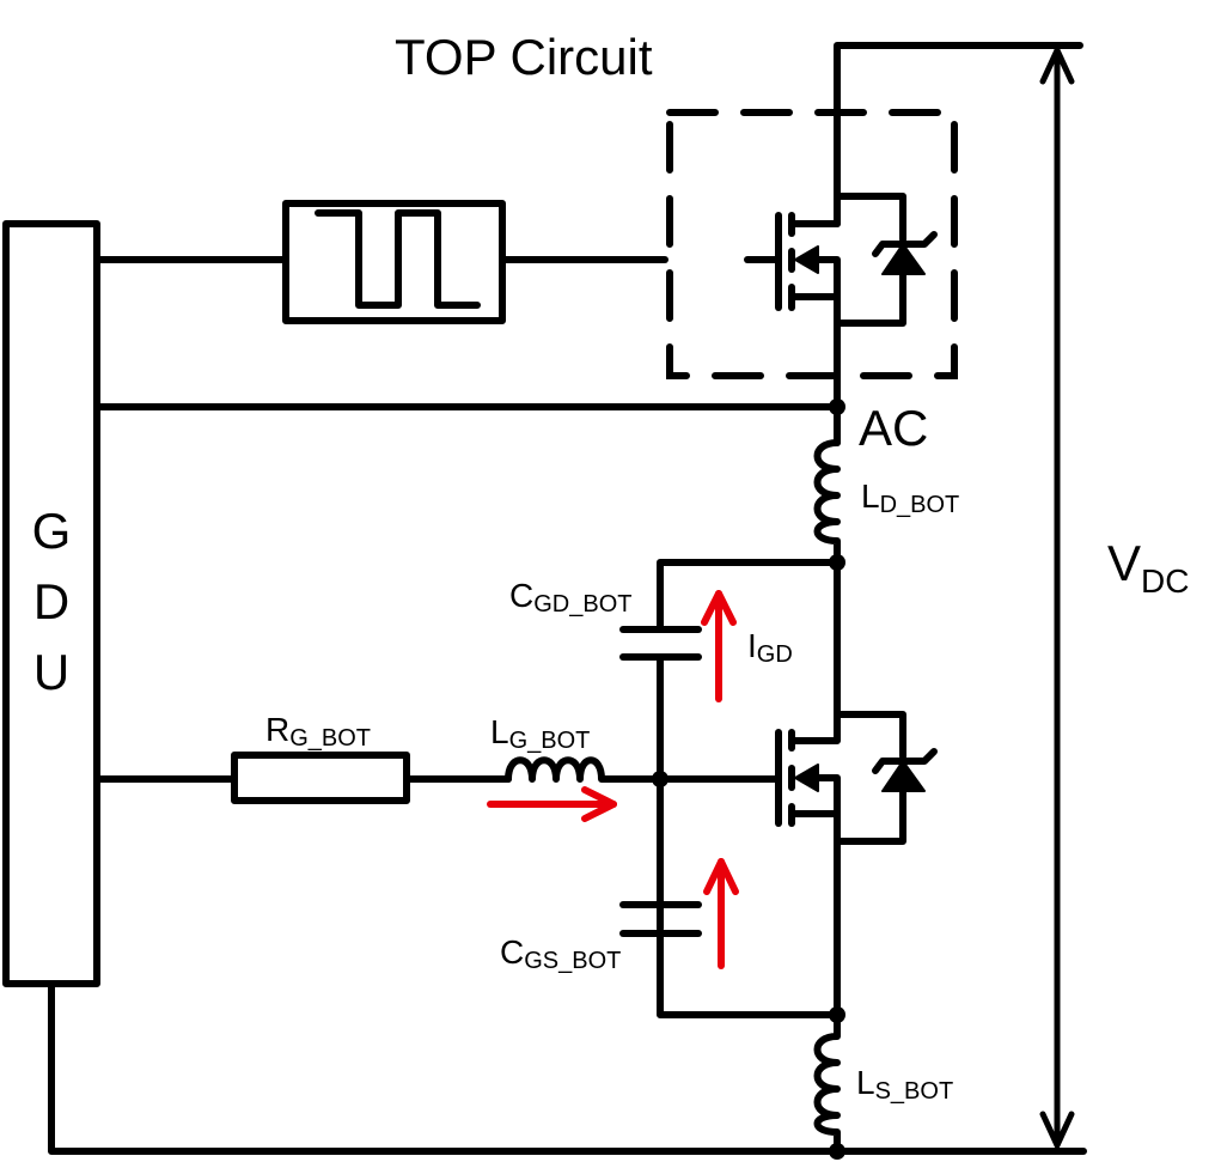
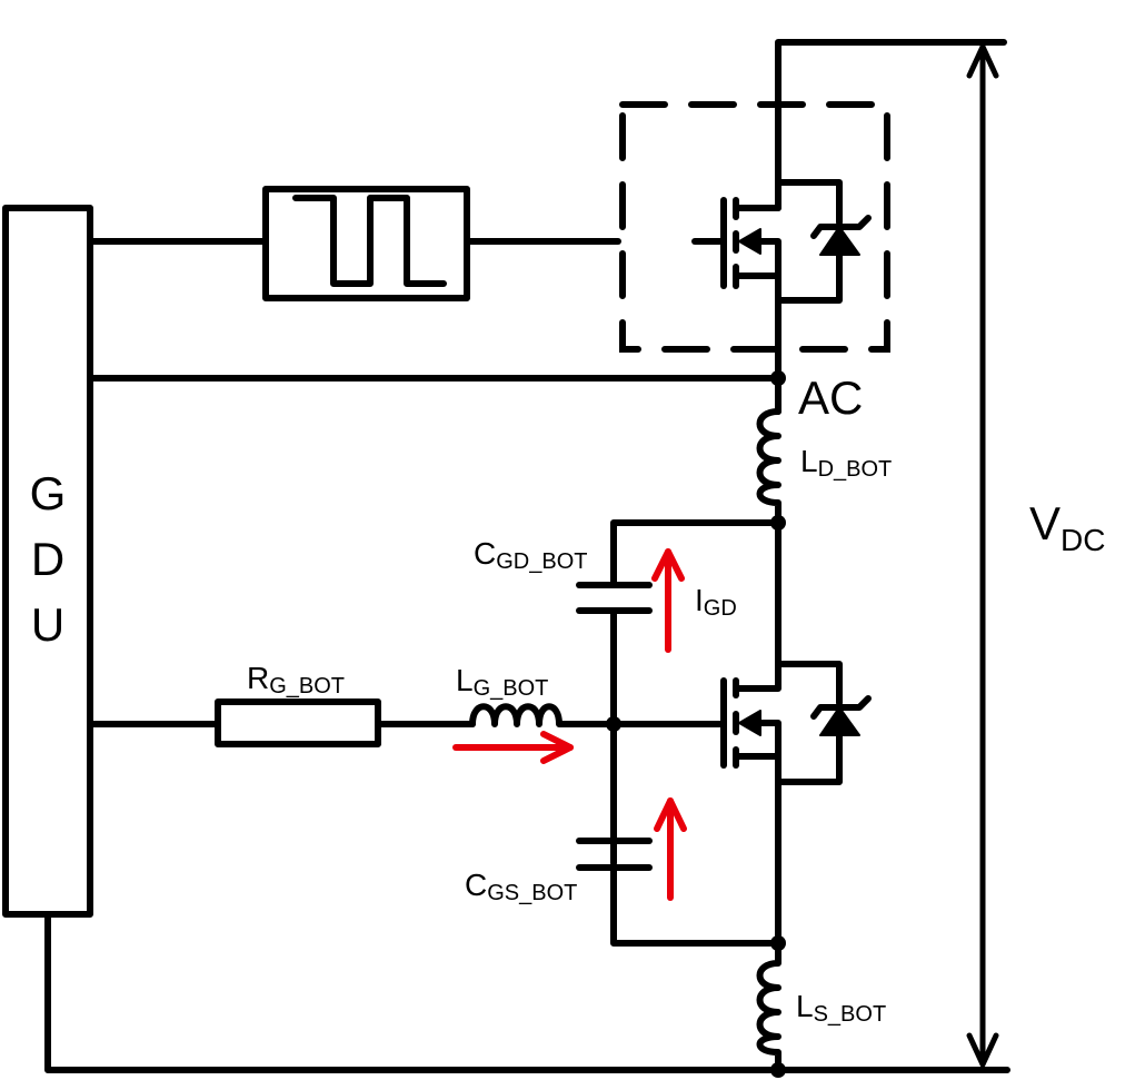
- TOP Circuit
  G
  D
  U
  AC
  LD_BOT
  CGD_BOT
  IGD
  RG_BOT
  LG_BOT
  CGS_BOT
  LS_BOT
  VDC
